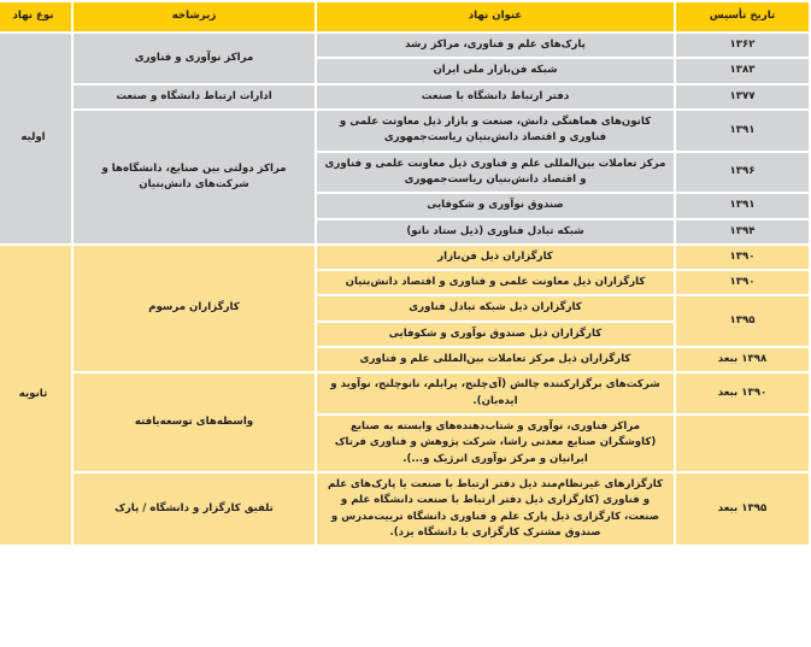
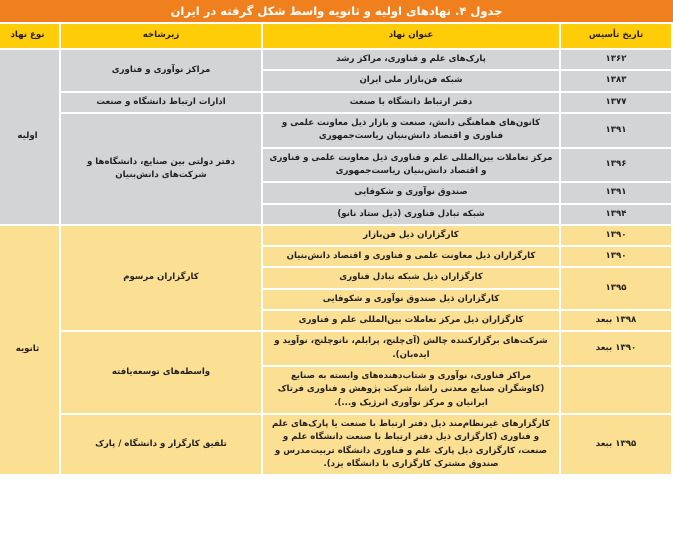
+ جدول ۴. نهادهای اولیه و ثانویه واسط شکل گرفته در ایران
  تاریخ تأسیس	عنوان نهاد	زیرشاخه	نوع نهاد
  ۱۳۶۲	پارک‌های علم و فناوری، مراکز رشد	مراکز نوآوری و فناوری	اولیه
  ۱۳۸۳	شبکه فن‌بازار ملی ایران
  ۱۳۷۷	دفتر ارتباط دانشگاه با صنعت	ادارات ارتباط دانشگاه و صنعت
- ۱۳۹۱	کانون‌های هماهنگی دانش، صنعت و بازار ذیل معاونت علمی و فناوری و اقتصاد دانش‌بنیان ریاست‌جمهوری	مراکز دولتی بین صنایع، دانشگاه‌ها و شرکت‌های دانش‌بنیان
+ ۱۳۹۱	کانون‌های هماهنگی دانش، صنعت و بازار ذیل معاونت علمی و فناوری و اقتصاد دانش‌بنیان ریاست‌جمهوری	دفتر دولتی بین صنایع، دانشگاه‌ها و شرکت‌های دانش‌بنیان
  ۱۳۹۶	مرکز تعاملات بین‌المللی علم و فناوری ذیل معاونت علمی و فناوری و اقتصاد دانش‌بنیان ریاست‌جمهوری
  ۱۳۹۱	صندوق نوآوری و شکوفایی
  ۱۳۹۴	شبکه تبادل فناوری (ذیل ستاد نانو)
  ۱۳۹۰	کارگزاران ذیل فن‌بازار	کارگزاران مرسوم	ثانویه
  ۱۳۹۰	کارگزاران ذیل معاونت علمی و فناوری و اقتصاد دانش‌بنیان
  ۱۳۹۵	کارگزاران ذیل شبکه تبادل فناوری
  کارگزاران ذیل صندوق نوآوری و شکوفایی
  ۱۳۹۸ ببعد	کارگزاران ذیل مرکز تعاملات بین‌المللی علم و فناوری
  ۱۳۹۰ ببعد	شرکت‌های برگزارکننده چالش (آی‌چلنج، پرابلم، نانوچلنج، نوآوید و ایده‌بان).	واسطه‌های توسعه‌یافته
  	مراکز فناوری، نوآوری و شتاب‌دهنده‌های وابسته به صنایع (کاوشگران صنایع معدنی راشا، شرکت پژوهش و فناوری فرتاک ایرانیان و مرکز نوآوری انرژیک و...).
  ۱۳۹۵ ببعد	کارگزارهای غیرنظام‌مند ذیل دفتر ارتباط با صنعت یا پارک‌های علم و فناوری (کارگزاری ذیل دفتر ارتباط با صنعت دانشگاه علم و صنعت، کارگزاری ذیل پارک علم و فناوری دانشگاه تربیت‌مدرس و صندوق مشترک کارگزاری با دانشگاه یزد).	تلفیق کارگزار و دانشگاه / پارک
